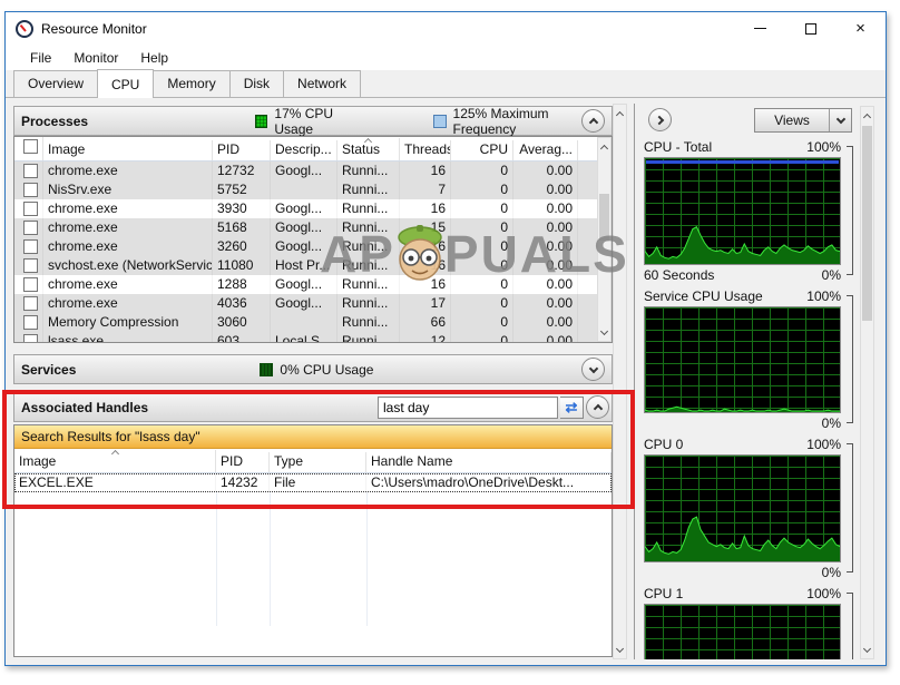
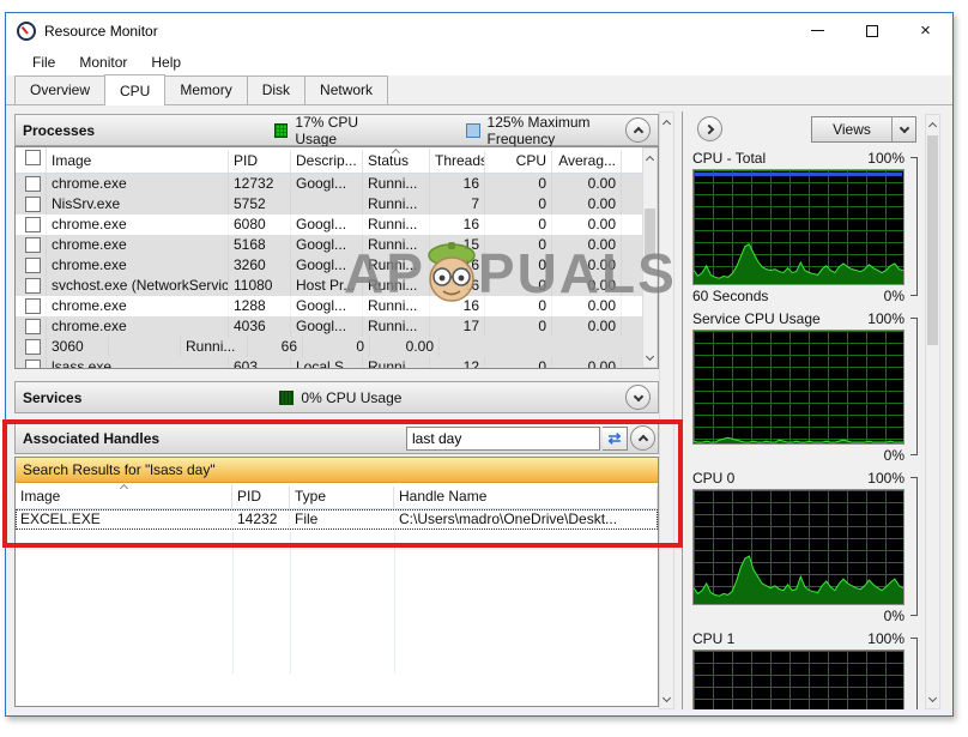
  Resource Monitor
  ×
  File
  Monitor
  Help
  Overview
  CPU
  Memory
  Disk
  Network
  Processes
  17% CPU Usage
  125% Maximum Frequency
  Image
  PID
  Descrip...
  Status
  Thread
  CPU
  Averag...
  chrome.exe
  12732
  Googl...
  Runni...
  16
  0
  0.00
  NisSrv.exe
  5752
  Runni...
  7
  0
  0.00
  chrome.exe
- 3930
+ 6080
  Googl...
  Runni...
  16
  0
  0.00
  chrome.exe
  5168
  Googl...
  Runni...
  15
  0
  0.00
  chrome.exe
  3260
  Googl...
  Runni...
  0
  0.00
  svchost.exe (NetworkServic
  11080
  Host Pr...
  Runni...
  0
  0.00
  chrome.exe
  1288
  Googl...
  Runni...
  16
  0
  0.00
  chrome.exe
  4036
  Googl...
  Runni...
  17
  0
  0.00
- Memory Compression
  3060
  Runni...
  66
  0
  0.00
  lsass.exe
  603
  Local S...
  Runni...
  12
  0
  0.00
  Services
  0% CPU Usage
  Associated Handles
  last day
  ⇄
  Search Results for "lsass day"
  Image
  PID
  Type
  Handle Name
  EXCEL.EXE
  14232
  File
  C:\Users\madro\OneDrive\Deskt...
  Views
  CPU - Total
  100%
  60 Seconds
  0%
  Service CPU Usage
  100%
  0%
  CPU 0
  100%
  0%
  CPU 1
  100%
  AP
  PUALS
